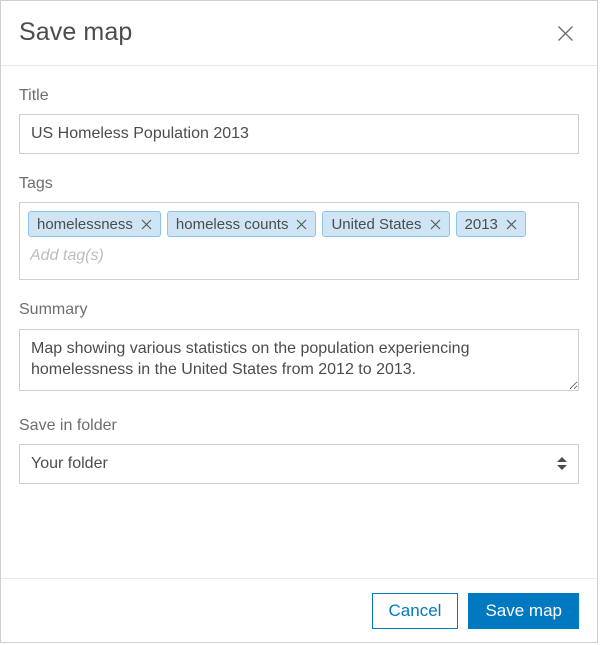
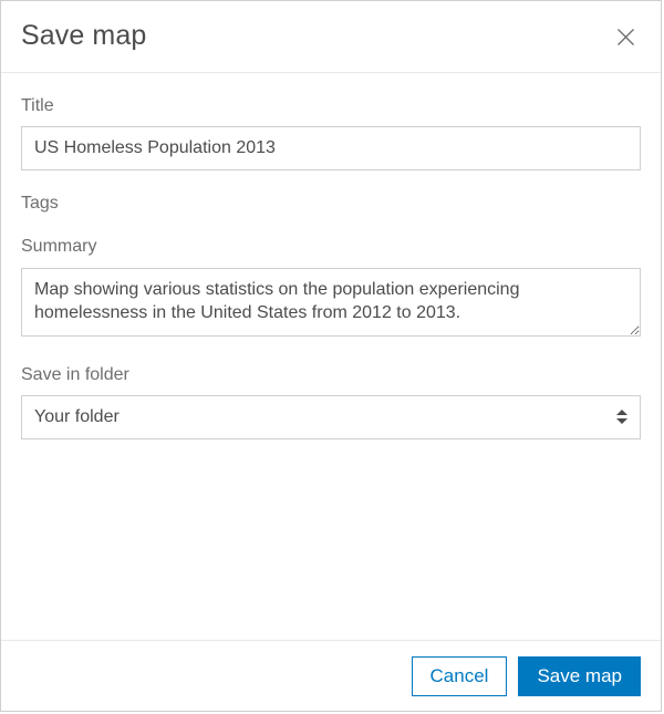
  Save map
  Title
  US Homeless Population 2013
  Tags
- homelessness
- homeless counts
- United States
- 2013
- Add tag(s)
  Summary
  Save in folder
  Your folder
  Cancel
  Save map
